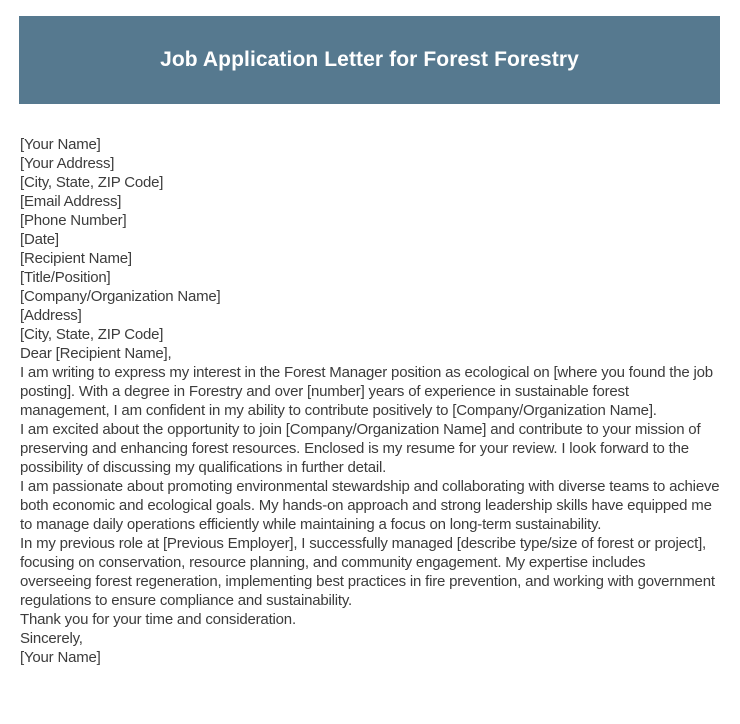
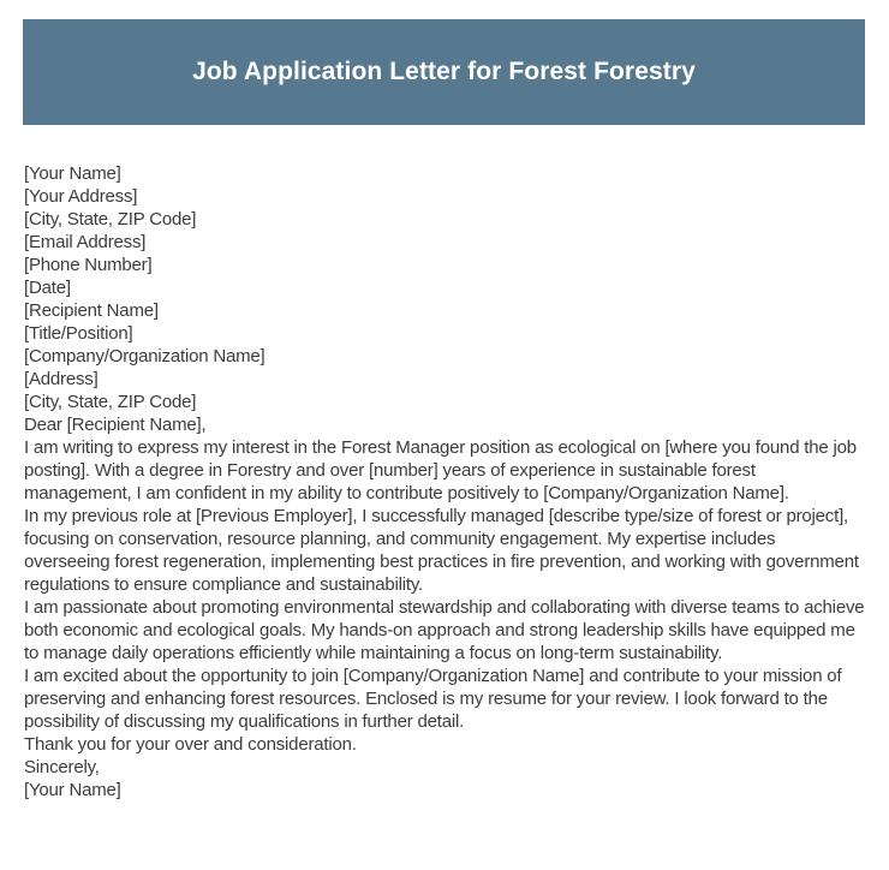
  Job Application Letter for Forest Forestry
  [Your Name]
  [Your Address]
  [City, State, ZIP Code]
  [Email Address]
  [Phone Number]
  [Date]
  [Recipient Name]
  [Title/Position]
  [Company/Organization Name]
  [Address]
  [City, State, ZIP Code]
  Dear [Recipient Name],
  I am writing to express my interest in the Forest Manager position as ecological on [where you found the job posting]. With a degree in Forestry and over [number] years of experience in sustainable forest management, I am confident in my ability to contribute positively to [Company/Organization Name].
- I am excited about the opportunity to join [Company/Organization Name] and contribute to your mission of preserving and enhancing forest resources. Enclosed is my resume for your review. I look forward to the possibility of discussing my qualifications in further detail.
+ In my previous role at [Previous Employer], I successfully managed [describe type/size of forest or project], focusing on conservation, resource planning, and community engagement. My expertise includes overseeing forest regeneration, implementing best practices in fire prevention, and working with government regulations to ensure compliance and sustainability.
  I am passionate about promoting environmental stewardship and collaborating with diverse teams to achieve both economic and ecological goals. My hands-on approach and strong leadership skills have equipped me to manage daily operations efficiently while maintaining a focus on long-term sustainability.
- In my previous role at [Previous Employer], I successfully managed [describe type/size of forest or project], focusing on conservation, resource planning, and community engagement. My expertise includes overseeing forest regeneration, implementing best practices in fire prevention, and working with government regulations to ensure compliance and sustainability.
+ I am excited about the opportunity to join [Company/Organization Name] and contribute to your mission of preserving and enhancing forest resources. Enclosed is my resume for your review. I look forward to the possibility of discussing my qualifications in further detail.
- Thank you for your time and consideration.
+ Thank you for your over and consideration.
  Sincerely,
  [Your Name]
